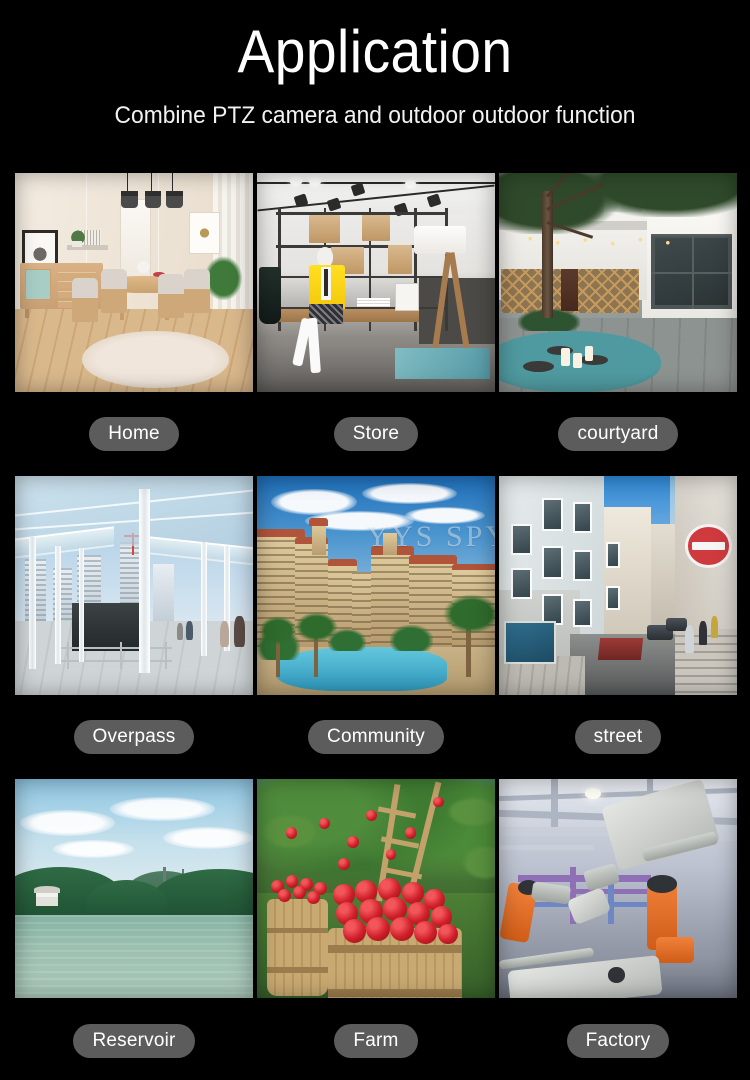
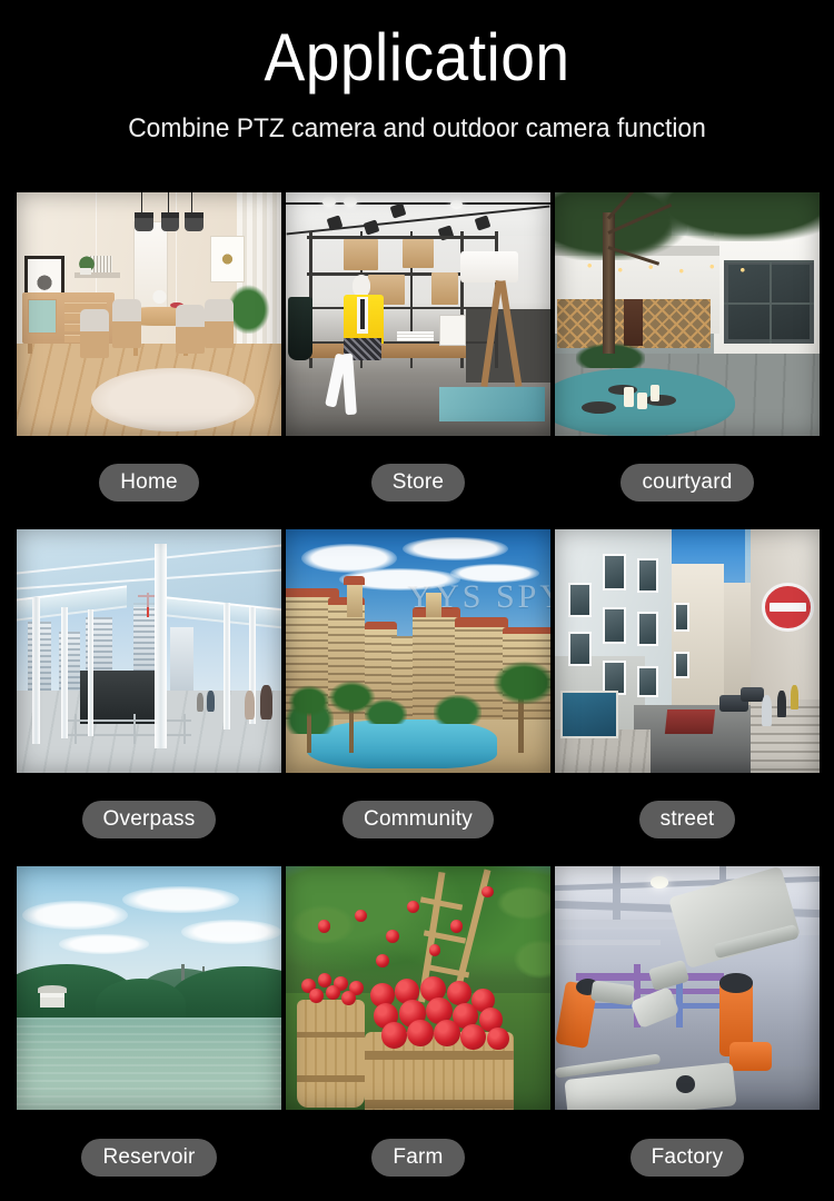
  Application
- Combine PTZ camera and outdoor outdoor function
+ Combine PTZ camera and outdoor camera function
  Home
  Store
  courtyard
  Overpass
  YYS SP
  Community
  street
  Reservoir
  Farm
  Factory
